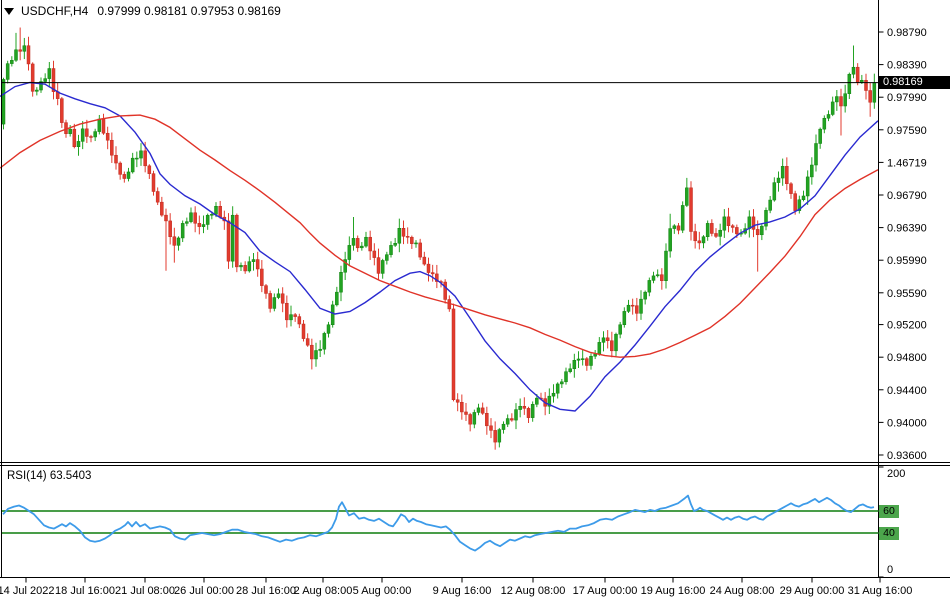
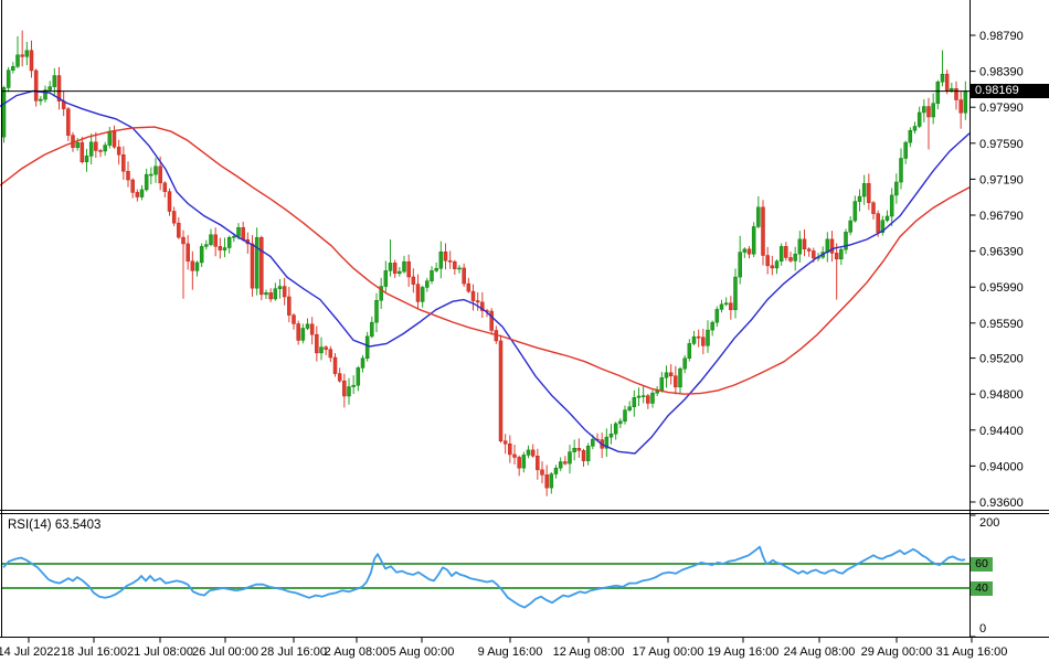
  0.98790
  0.98390
  0.97990
  0.97590
- 1.46719
+ 0.97190
  0.96790
  0.96390
  0.95990
  0.95590
  0.95200
  0.94800
  0.94400
  0.94000
  0.93600
  200
  0
  14 Jul 2022
  18 Jul 16:00
  21 Jul 08:00
  26 Jul 00:00
  28 Jul 16:00
  2 Aug 08:00
  5 Aug 00:00
  9 Aug 16:00
  12 Aug 08:00
  17 Aug 00:00
  19 Aug 16:00
  24 Aug 08:00
  29 Aug 00:00
  31 Aug 16:00
- USDCHF,H4
- 0.97999 0.98181 0.97953 0.98169
  RSI(14) 63.5403
  0.98169
  60
  40
